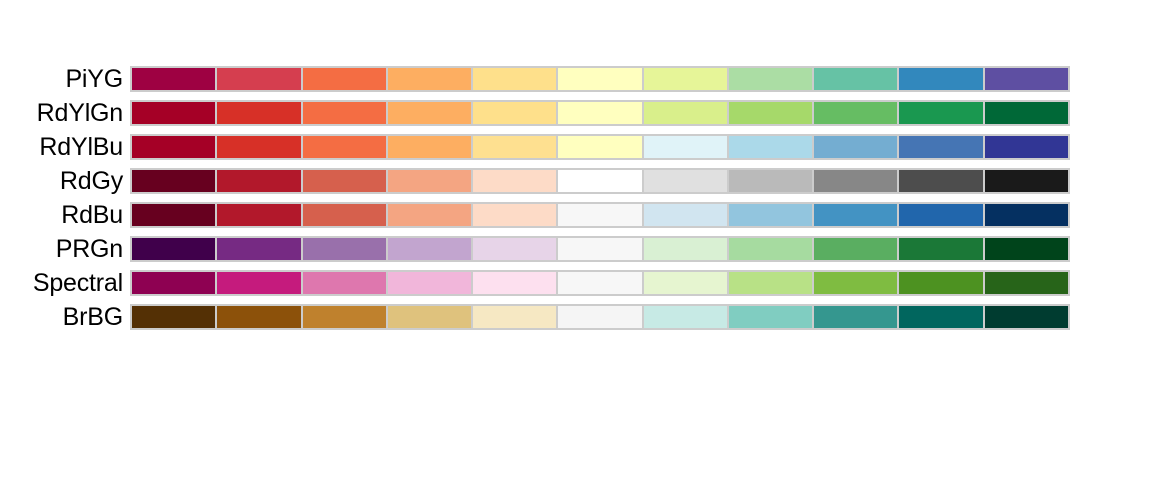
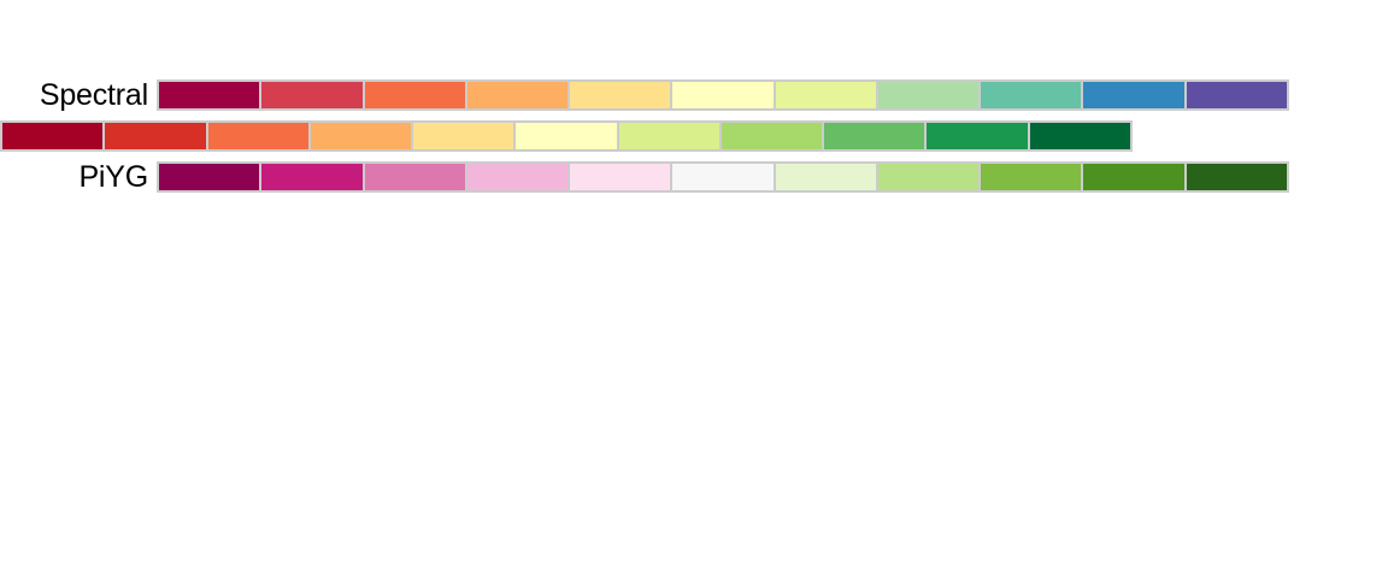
- PiYG
+ Spectral
- RdYlGn
- RdYlBu
- RdGy
- RdBu
- PRGn
- Spectral
+ PiYG
- BrBG
